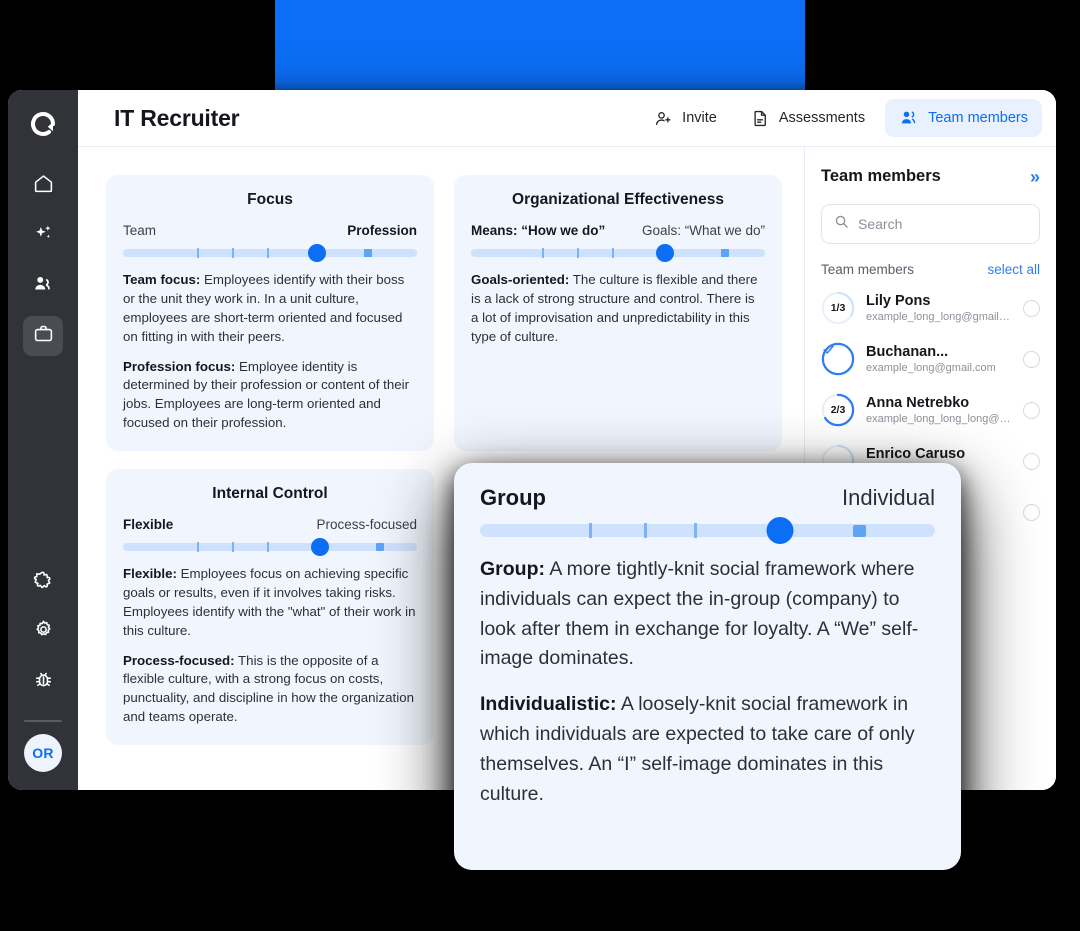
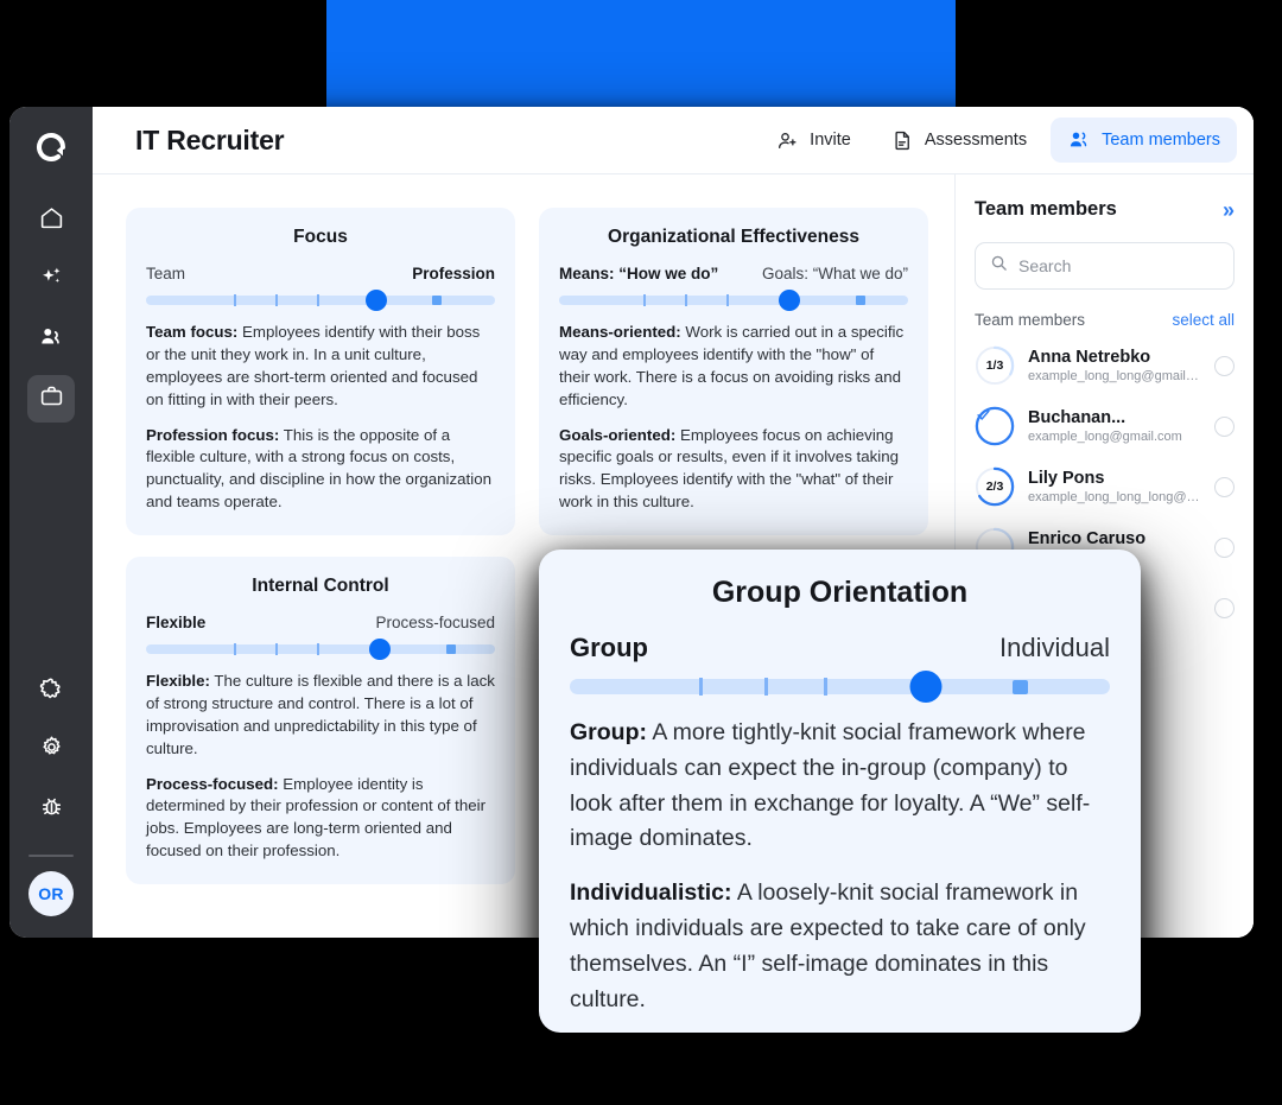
  OR
  IT Recruiter
  Invite
  Assessments
  Team members
  Focus
  Team
  Profession
  Team focus: Employees identify with their boss or the unit they work in. In a unit culture, employees are short-term oriented and focused on fitting in with their peers.
- Profession focus: Employee identity is determined by their profession or content of their jobs. Employees are long-term oriented and focused on their profession.
+ Profession focus: This is the opposite of a flexible culture, with a strong focus on costs, punctuality, and discipline in how the organization and teams operate.
  Organizational Effectiveness
  Means: “How we do”
  Goals: “What we do”
+ Means-oriented: Work is carried out in a specific way and employees identify with the "how" of their work. There is a focus on avoiding risks and efficiency.
- Goals-oriented: The culture is flexible and there is a lack of strong structure and control. There is a lot of improvisation and unpredictability in this type of culture.
+ Goals-oriented: Employees focus on achieving specific goals or results, even if it involves taking risks. Employees identify with the "what" of their work in this culture.
  Internal Control
  Flexible
  Process-focused
- Flexible: Employees focus on achieving specific goals or results, even if it involves taking risks. Employees identify with the "what" of their work in this culture.
+ Flexible: The culture is flexible and there is a lack of strong structure and control. There is a lot of improvisation and unpredictability in this type of culture.
- Process-focused: This is the opposite of a flexible culture, with a strong focus on costs, punctuality, and discipline in how the organization and teams operate.
+ Process-focused: Employee identity is determined by their profession or content of their jobs. Employees are long-term oriented and focused on their profession.
  Team members
  »
  Search
  Team members
  select all
  1/3
- Lily Pons
+ Anna Netrebko
  example_long_long@gmail.co
  Buchanan...
  example_long@gmail.com
  2/3
- Anna Netrebko
+ Lily Pons
  example_long_long_long@g..
  Enrico Caruso
+ Group Orientation
  Group
  Individual
  Group: A more tightly-knit social framework where individuals can expect the in-group (company) to look after them in exchange for loyalty. A “We” self-image dominates.
  Individualistic: A loosely-knit social framework in which individuals are expected to take care of only themselves. An “I” self-image dominates in this culture.
